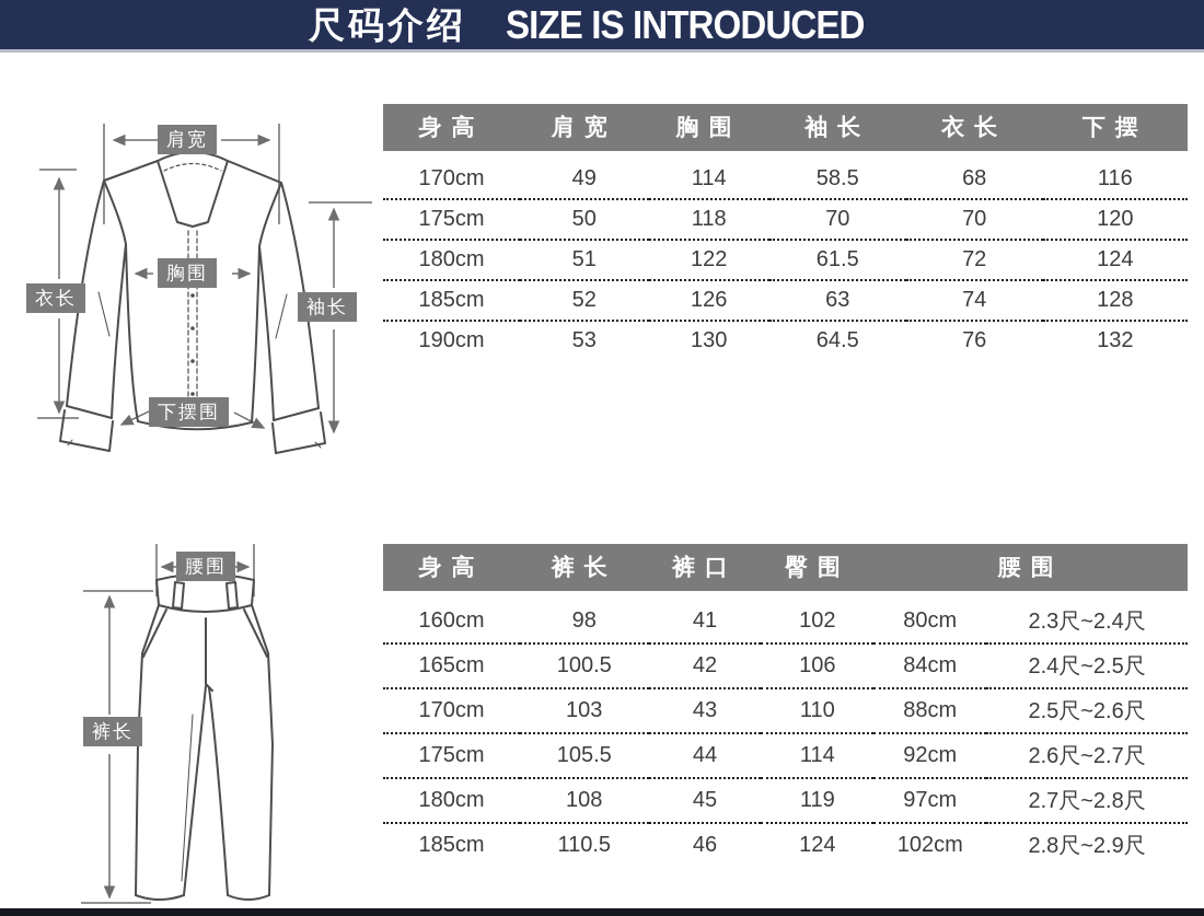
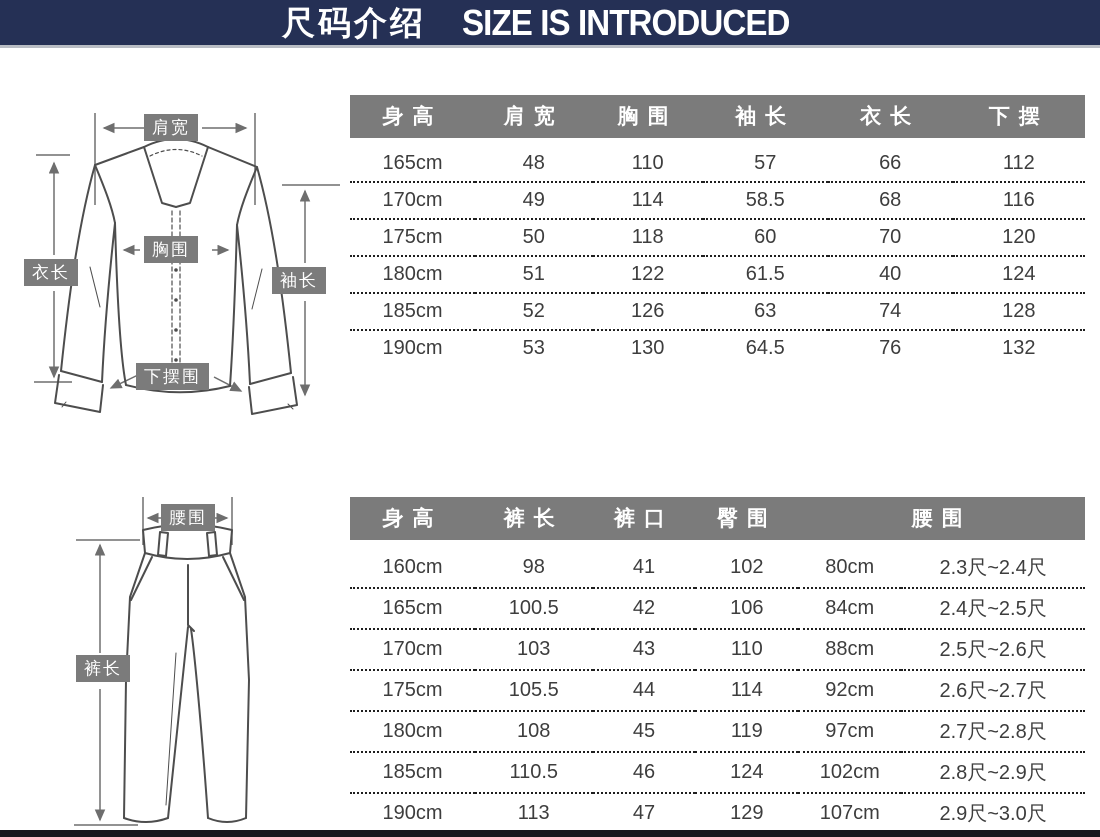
  尺码介绍
  SIZE IS INTRODUCED
  肩宽
  胸围
  衣长
  袖长
  下摆围
  身高	肩宽	胸围	袖长	衣长	下摆
+ 165cm	48	110	57	66	112
  170cm	49	114	58.5	68	116
- 175cm	50	118	70	70	120
+ 175cm	50	118	60	70	120
- 180cm	51	122	61.5	72	124
+ 180cm	51	122	61.5	40	124
  185cm	52	126	63	74	128
  190cm	53	130	64.5	76	132
  腰围
  裤长
  身高	裤长	裤口	臀围	腰围
  160cm	98	41	102	80cm	2.3尺~2.4尺
  165cm	100.5	42	106	84cm	2.4尺~2.5尺
  170cm	103	43	110	88cm	2.5尺~2.6尺
  175cm	105.5	44	114	92cm	2.6尺~2.7尺
  180cm	108	45	119	97cm	2.7尺~2.8尺
  185cm	110.5	46	124	102cm	2.8尺~2.9尺
+ 190cm	113	47	129	107cm	2.9尺~3.0尺
